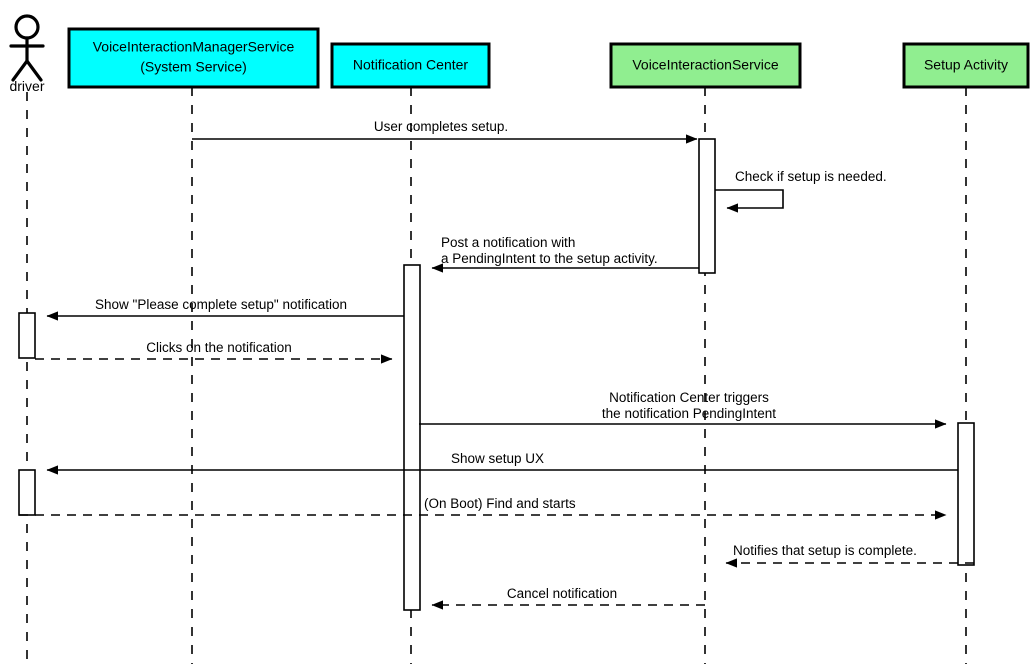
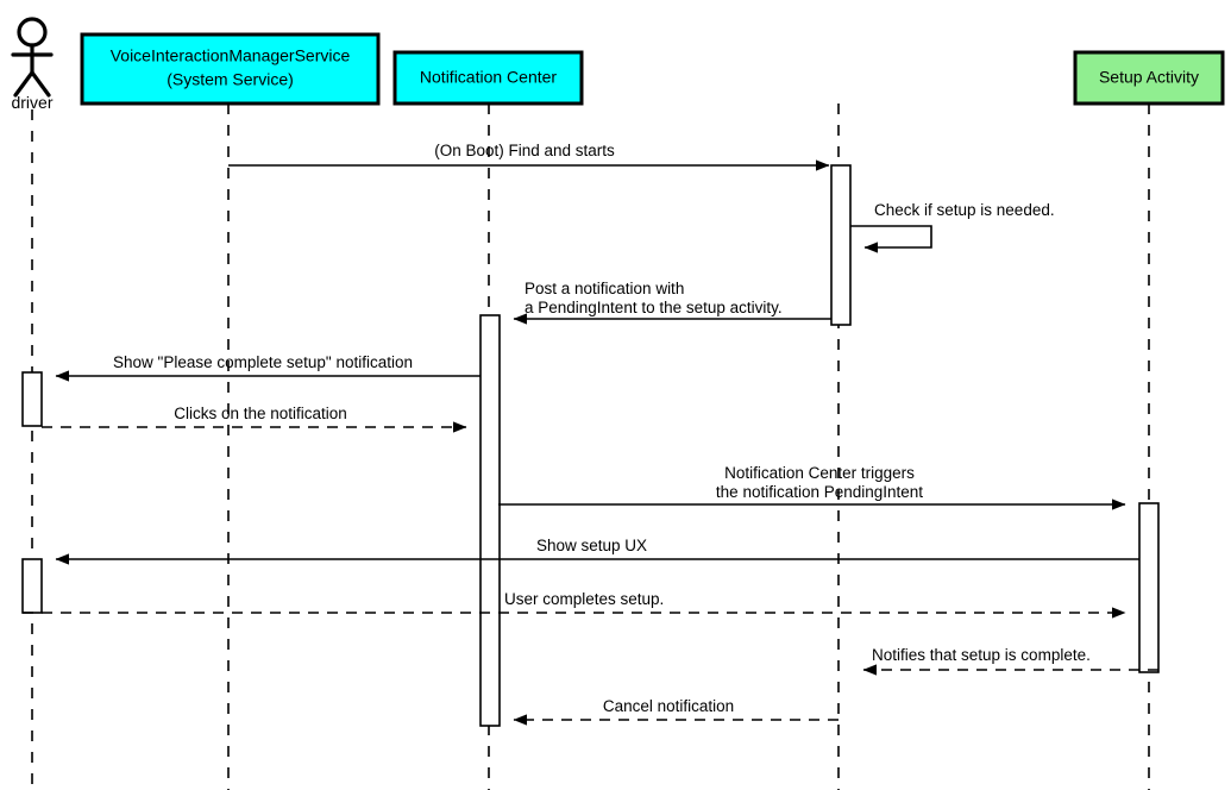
  driver
  VoiceInteractionManagerService
  (System Service)
  Notification Center
- VoiceInteractionService
  Setup Activity
- User completes setup.
+ (On Boot) Find and starts
  Check if setup is needed.
  Post a notification with
  a PendingIntent to the setup activity.
  Show "Please complete setup" notification
  Clicks on the notification
  Notification Center triggers
  the notification PendingIntent
  Show setup UX
- (On Boot) Find and starts
+ User completes setup.
  Notifies that setup is complete.
  Cancel notification
